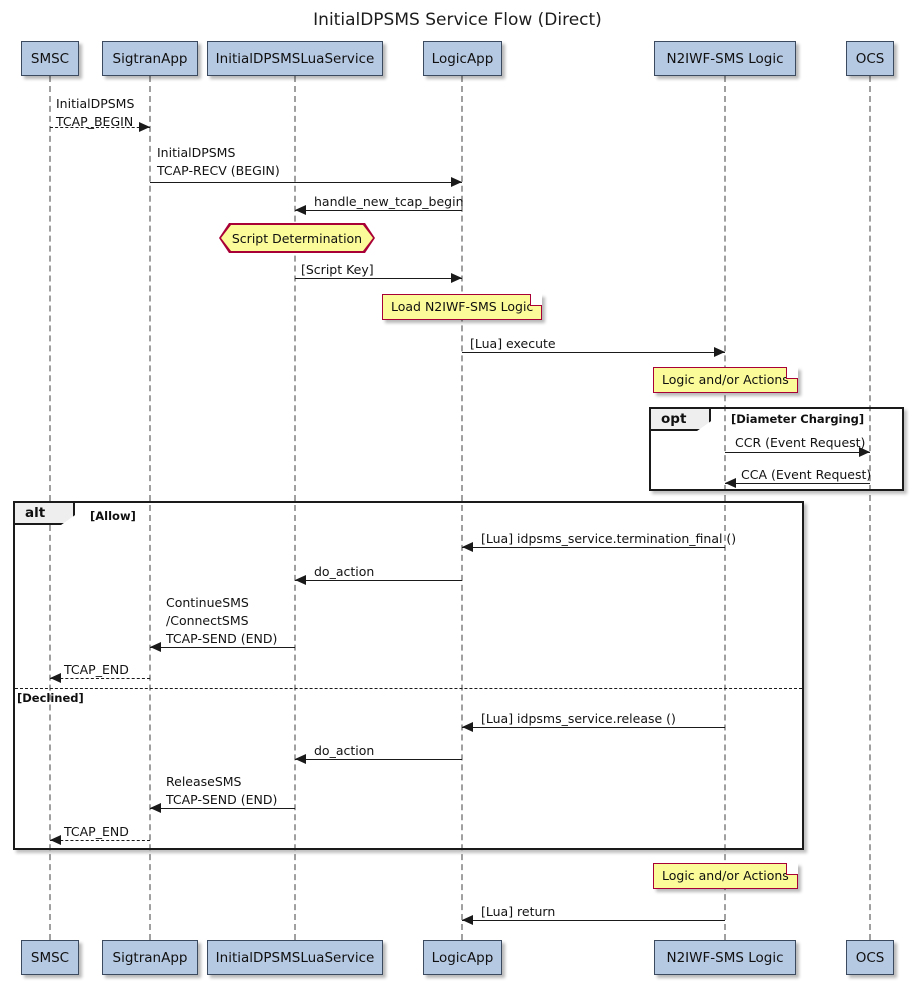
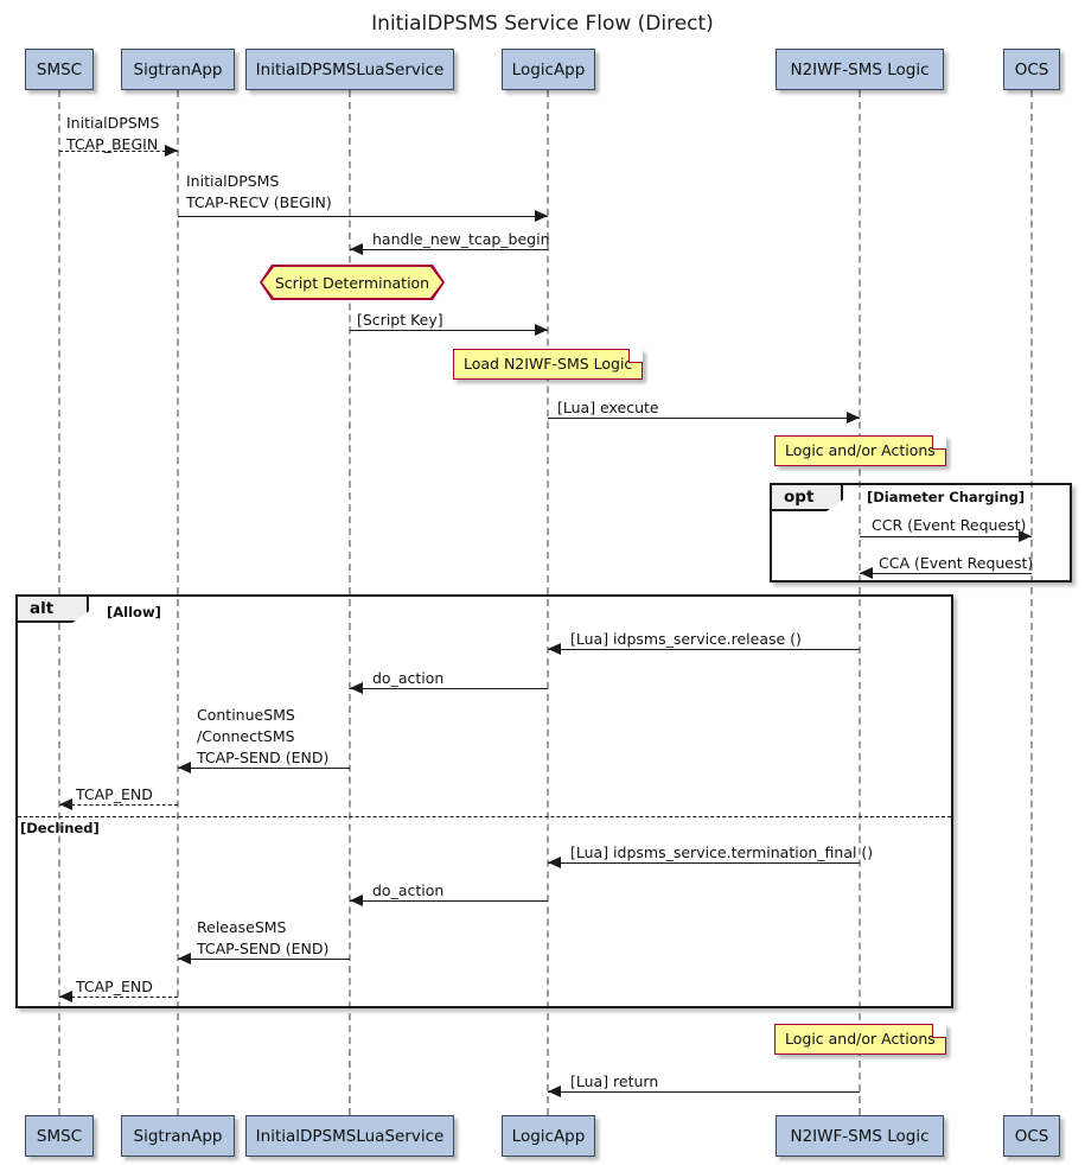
  InitialDPSMS Service Flow (Direct)
  opt
  [Diameter Charging]
  alt
  [Allow]
  [Declined]
  InitialDPSMS
  TCAP_BEGIN
  InitialDPSMS
  TCAP-RECV (BEGIN)
  handle_new_tcap_begin
  [Script Key]
  [Lua] execute
  CCR (Event Request)
  CCA (Event Request)
- [Lua] idpsms_service.termination_final ()
+ [Lua] idpsms_service.release ()
  do_action
  ContinueSMS
  /ConnectSMS
  TCAP-SEND (END)
  TCAP_END
- [Lua] idpsms_service.release ()
+ [Lua] idpsms_service.termination_final ()
  do_action
  ReleaseSMS
  TCAP-SEND (END)
  TCAP_END
  [Lua] return
  Load N2IWF-SMS Logic
  Logic and/or Actions
  Logic and/or Actions
  Script Determination
  SMSC
  SMSC
  SigtranApp
  SigtranApp
  InitialDPSMSLuaService
  InitialDPSMSLuaService
  LogicApp
  LogicApp
  N2IWF-SMS Logic
  N2IWF-SMS Logic
  OCS
  OCS
